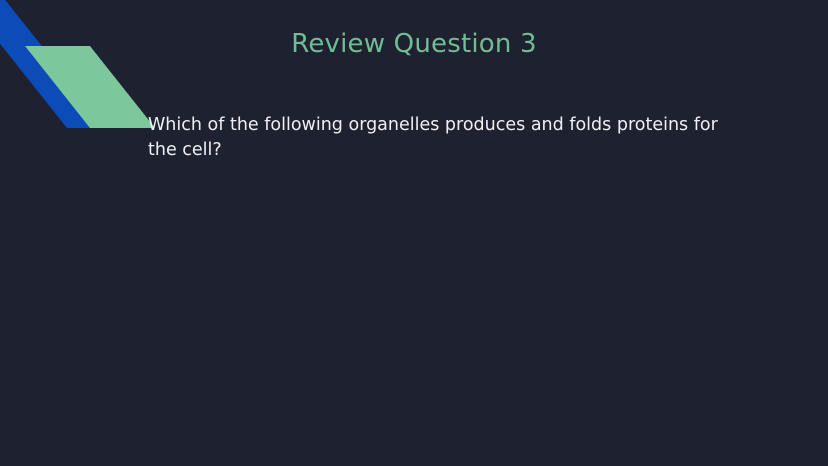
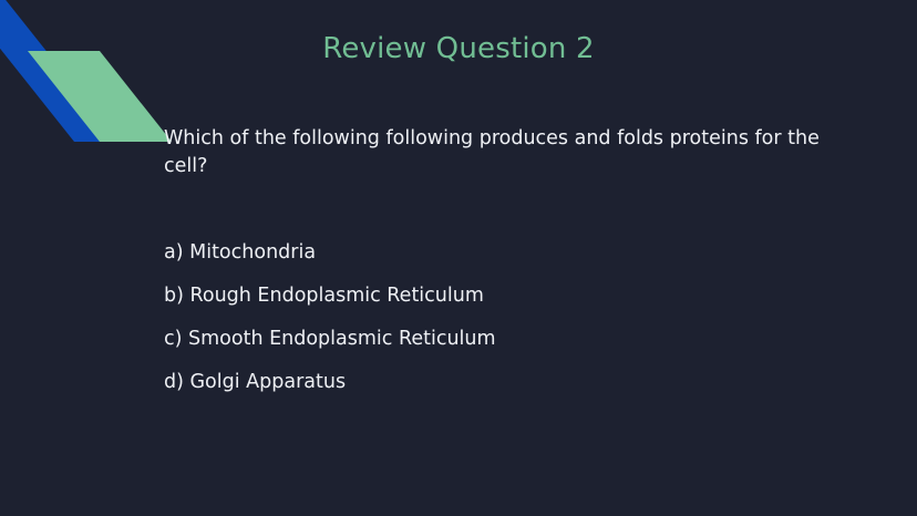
- Review Question 3
+ Review Question 2
- Which of the following organelles produces and folds proteins for the cell?
+ Which of the following following produces and folds proteins for the cell?
+ a) Mitochondria
+ b) Rough Endoplasmic Reticulum
+ c) Smooth Endoplasmic Reticulum
+ d) Golgi Apparatus
